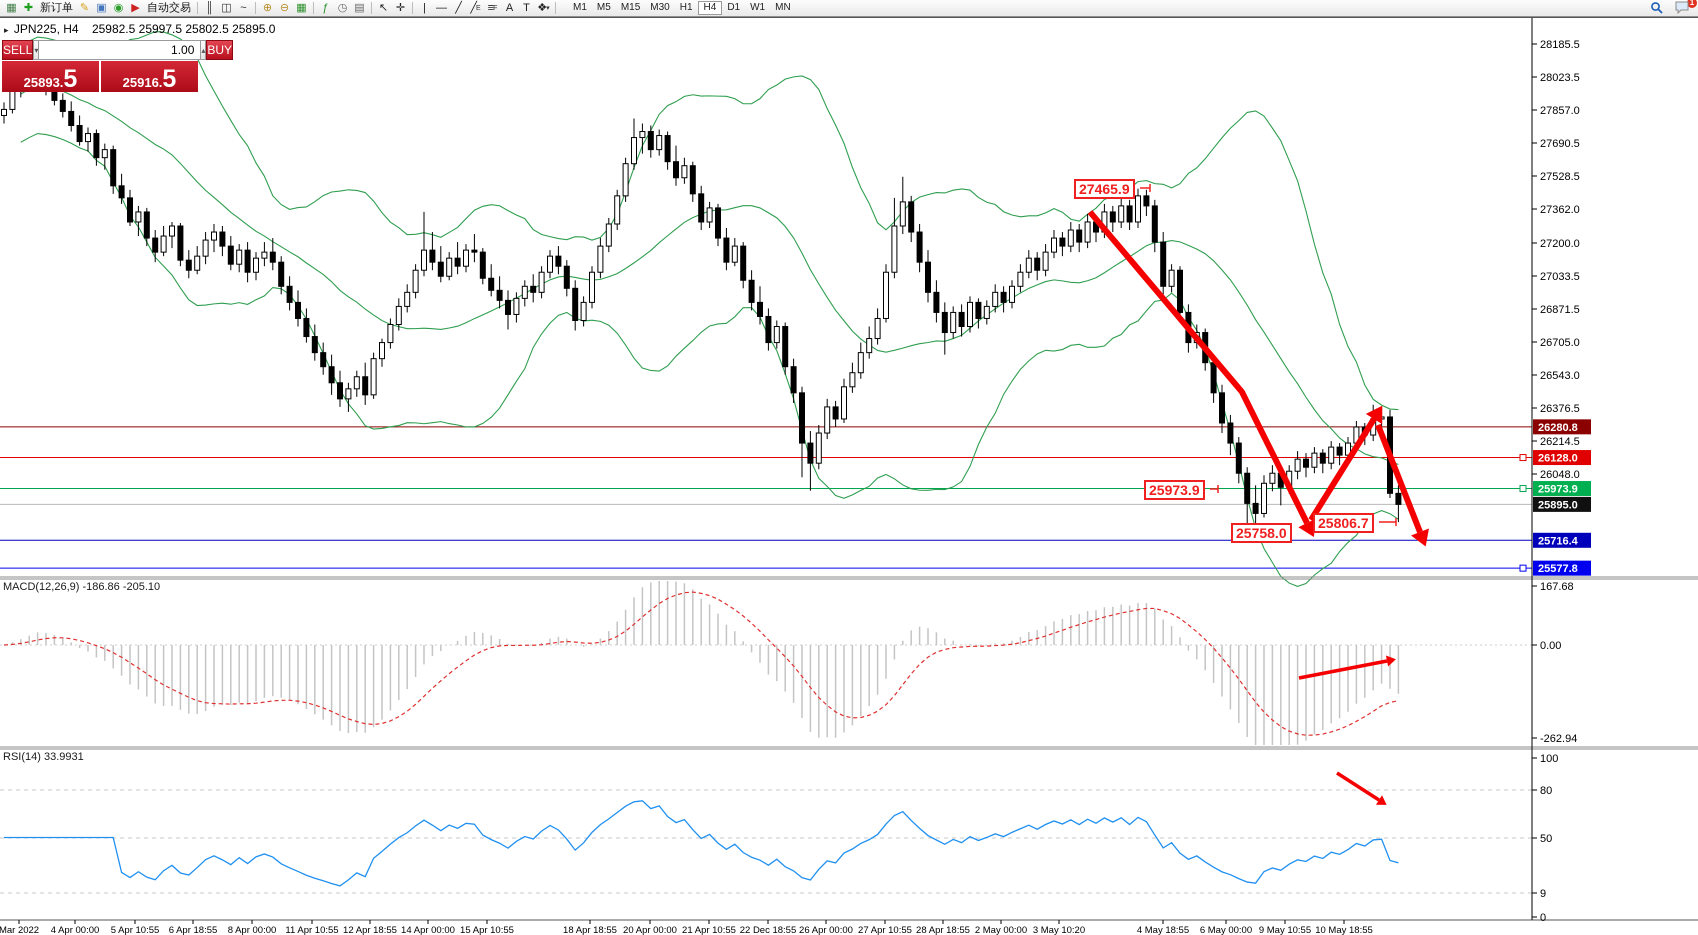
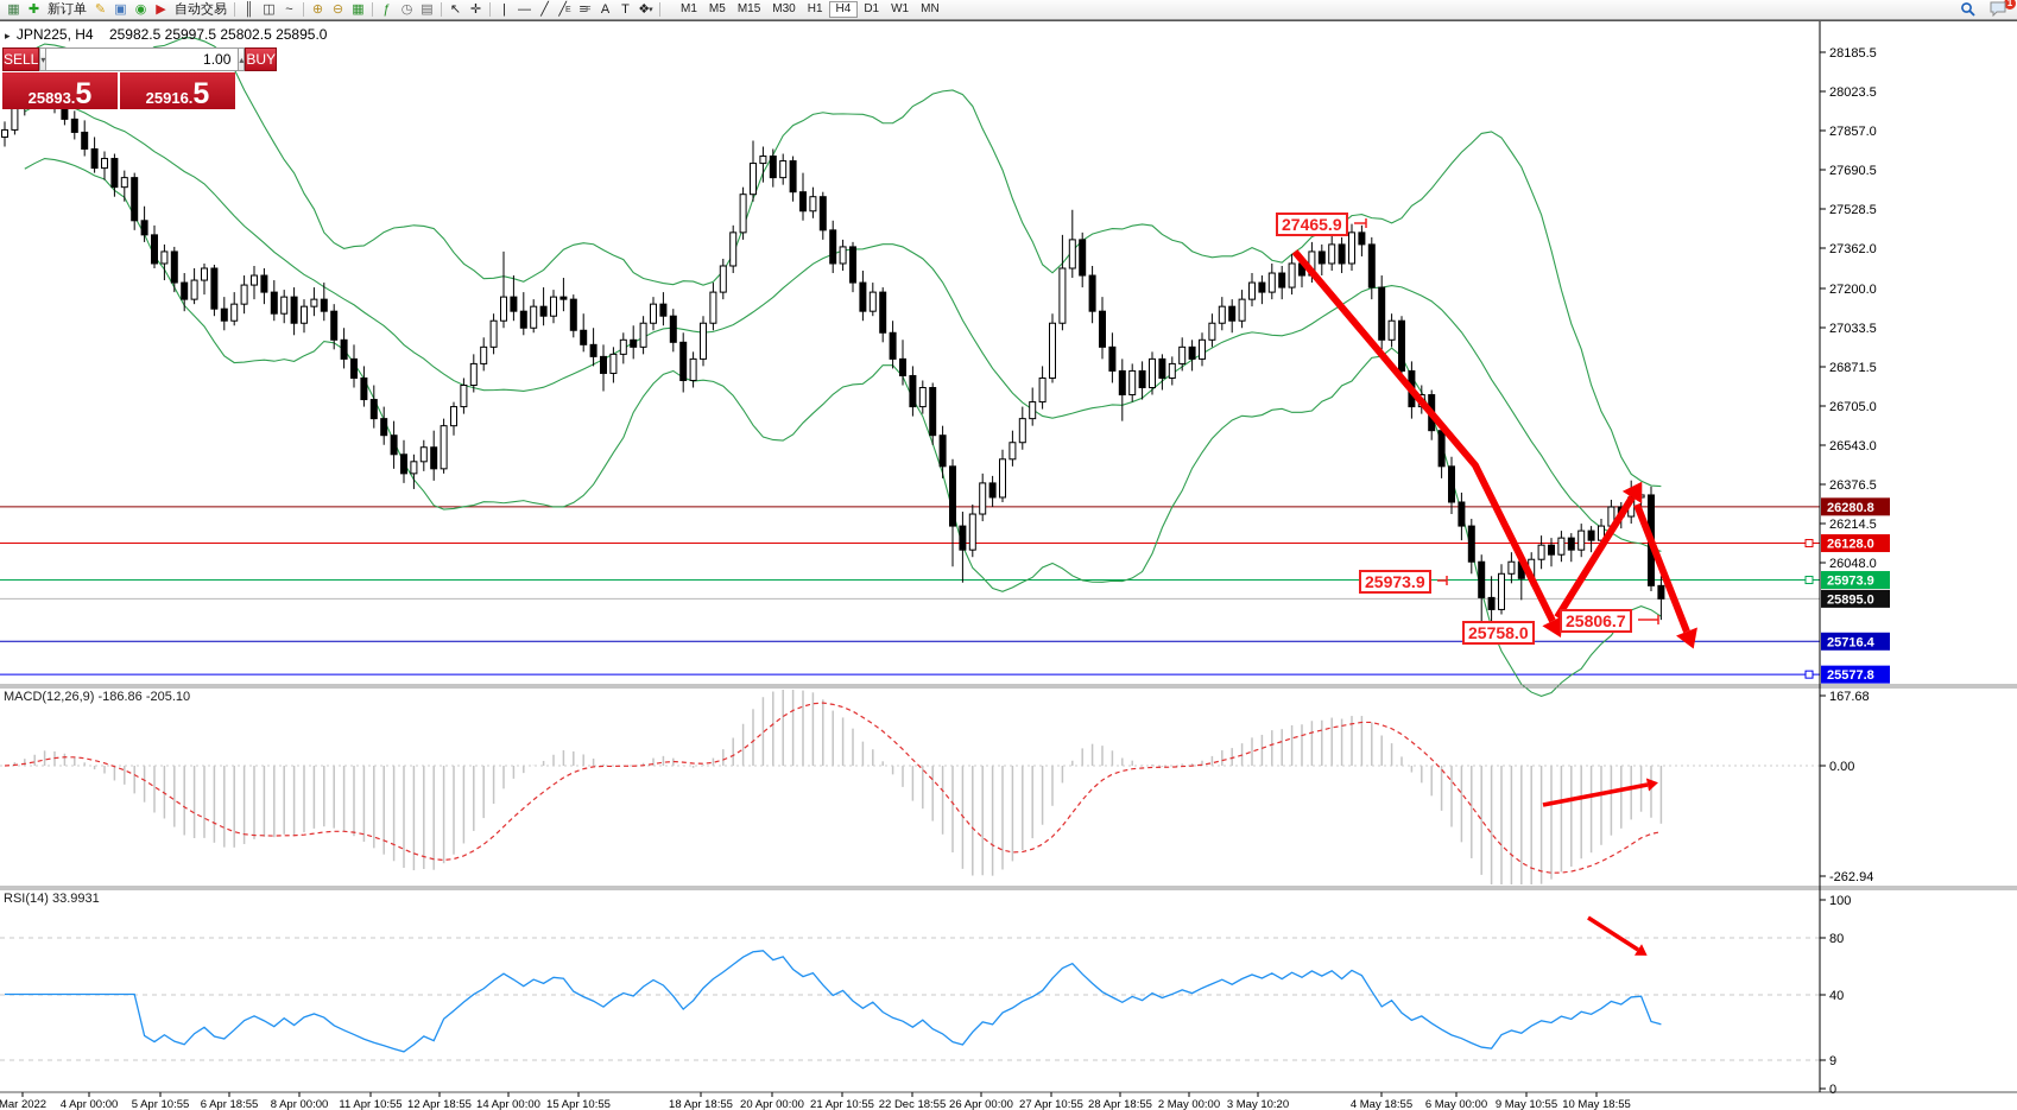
  ▦
  ✚
  新订单
  ✎
  ▣
  ◉
  ▶
  自动交易
  ║
  ◫
  ~
  ⊕
  ⊖
  ▦
  ƒ
  ◷
  ▤
  ↖
  ✛
  |
  —
  ╱
  ╱
  ≡
  A
  T
  ❖
  M1
  M5
  M15
  M30
  H1
  H4
  D1
  W1
  MN
  1
  28185.5
  28023.5
  27857.0
  27690.5
  27528.5
  27362.0
  27200.0
  27033.5
  26871.5
  26705.0
  26543.0
  26376.5
  26214.5
  26048.0
  167.68
  0.00
  -262.94
  100
  80
- 50
+ 40
  9
  0
  Mar 2022
  4 Apr 00:00
  5 Apr 10:55
  6 Apr 18:55
  8 Apr 00:00
  11 Apr 10:55
  12 Apr 18:55
  14 Apr 00:00
  15 Apr 10:55
  18 Apr 18:55
  20 Apr 00:00
  21 Apr 10:55
  22 Dec 18:55
  26 Apr 00:00
  27 Apr 10:55
  28 Apr 18:55
  2 May 00:00
  3 May 10:20
  4 May 18:55
  6 May 00:00
  9 May 10:55
  10 May 18:55
  26280.8
  26128.0
  25973.9
  25895.0
  25716.4
  25577.8
  ▸ JPN225, H4 25982.5 25997.5 25802.5 25895.0
  SELL
  ▾
  1.00
  ▴
  BUY
  25893.
  5
  25916.
  5
  MACD(12,26,9) -186.86 -205.10
  RSI(14) 33.9931
  27465.9
  25973.9
  25758.0
  25806.7
